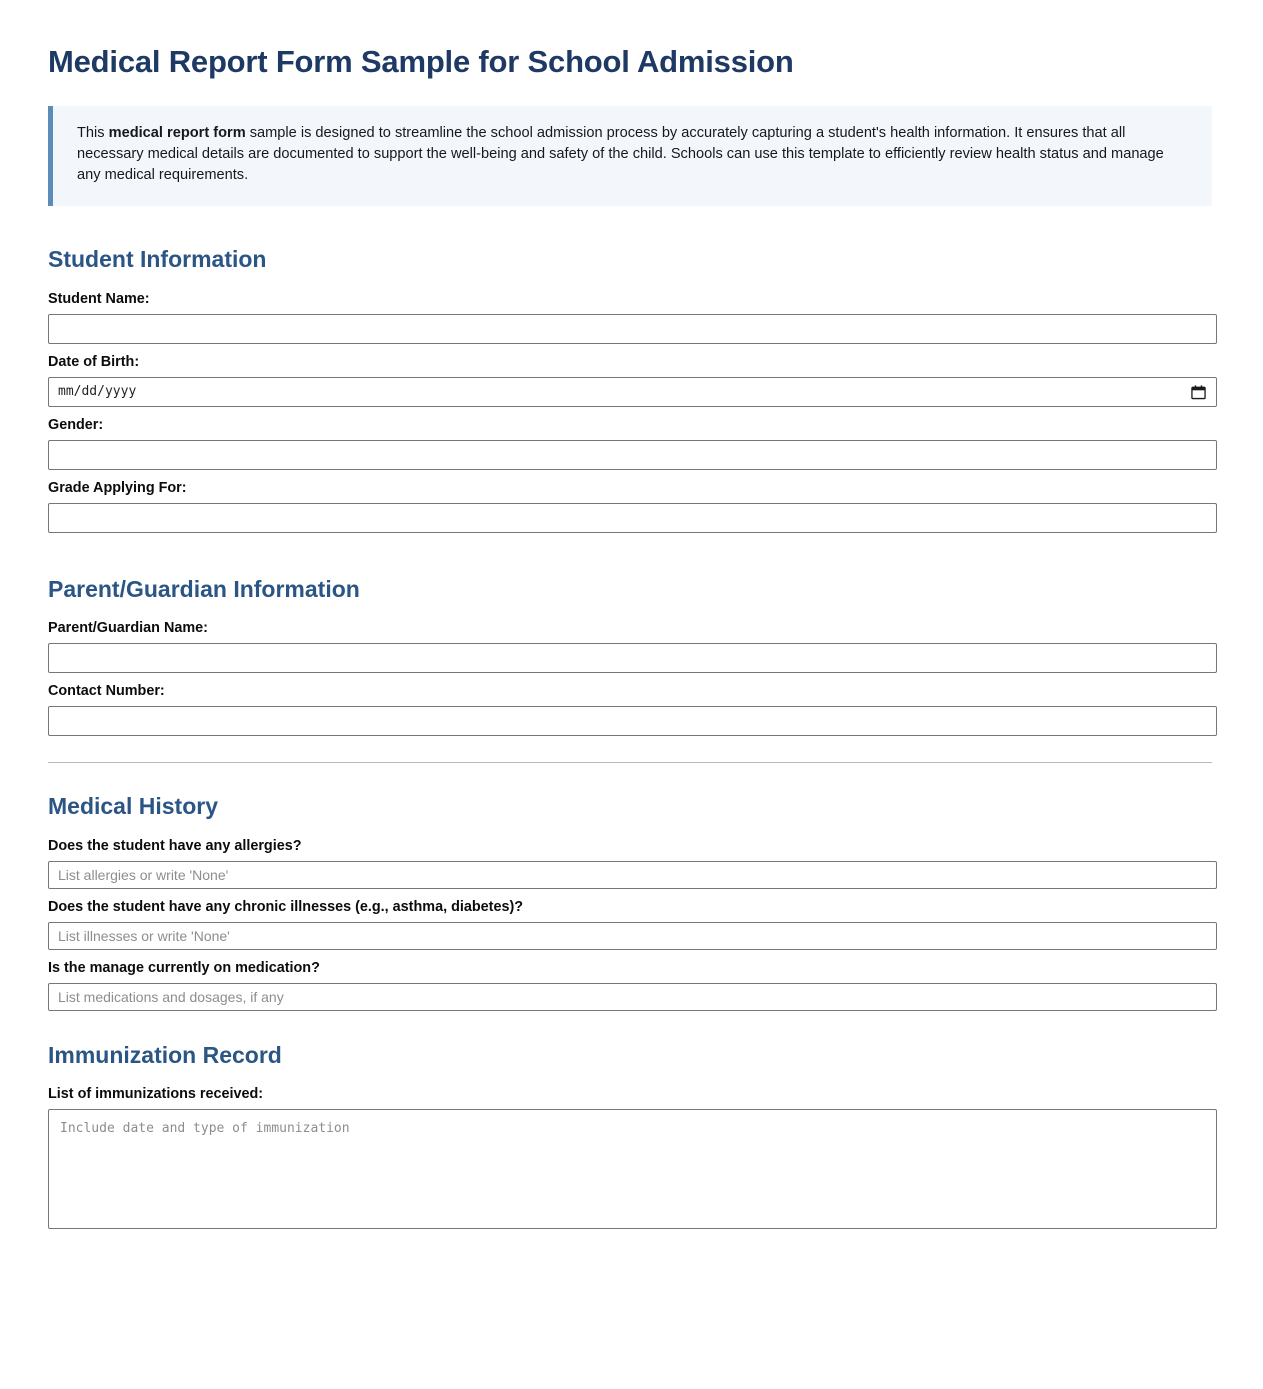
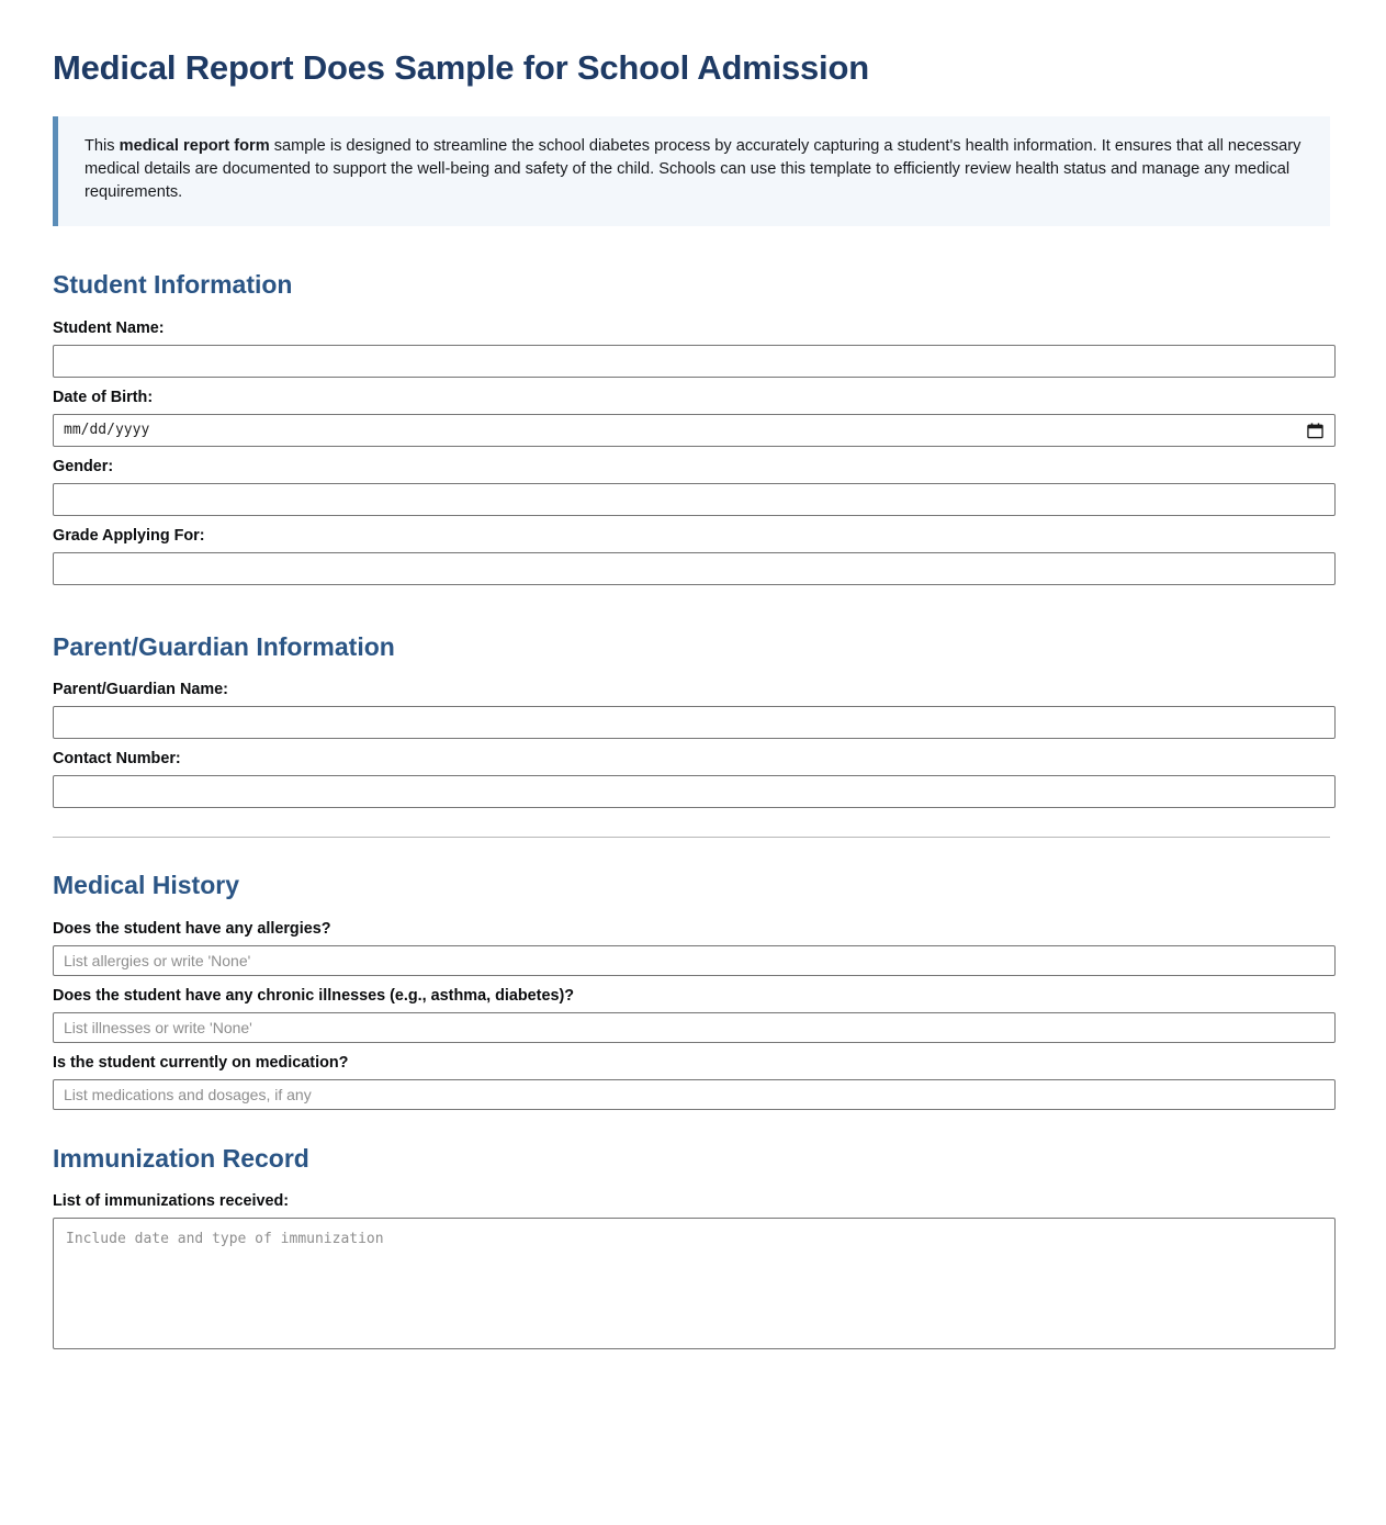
- Medical Report Form Sample for School Admission
+ Medical Report Does Sample for School Admission
- This medical report form sample is designed to streamline the school admission process by accurately capturing a student's health information. It ensures that all necessary medical details are documented to support the well-being and safety of the child. Schools can use this template to efficiently review health status and manage any medical requirements.
+ This medical report form sample is designed to streamline the school diabetes process by accurately capturing a student's health information. It ensures that all necessary medical details are documented to support the well-being and safety of the child. Schools can use this template to efficiently review health status and manage any medical requirements.
  Student Information
  Student Name:
  Date of Birth:
  mm/dd/yyyy
  Gender:
  Grade Applying For:
  Parent/Guardian Information
  Parent/Guardian Name:
  Contact Number:
  Medical History
  Does the student have any allergies?
  List allergies or write 'None'
  Does the student have any chronic illnesses (e.g., asthma, diabetes)?
  List illnesses or write 'None'
- Is the manage currently on medication?
+ Is the student currently on medication?
  List medications and dosages, if any
  Immunization Record
  List of immunizations received:
  Include date and type of immunization
